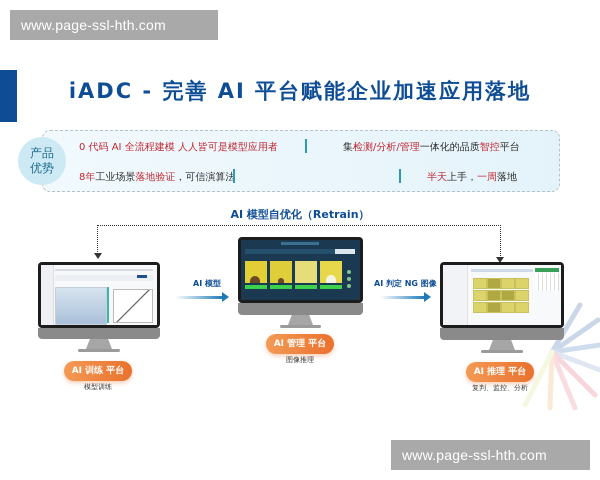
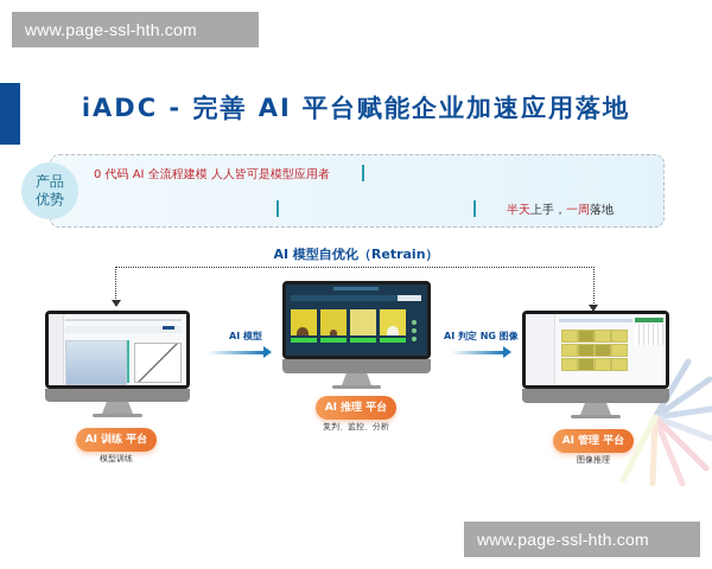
  www.page-ssl-hth.com
  www.page-ssl-hth.com
  iADC - 完善 AI 平台赋能企业加速应用落地
  0 代码 AI 全流程建模 人人皆可是模型应用者
- 集检测/分析/管理一体化的品质智控平台
- 8年工业场景落地验证，可信演算法
  半天上手，一周落地
  产品
  优势
  AI 模型自优化（Retrain）
  AI 模型
  AI 判定 NG 图像
  AI 训练 平台
  模型训练
- AI 管理 平台
+ AI 推理 平台
- 图像推理
+ 复判、监控、分析
- AI 推理 平台
+ AI 管理 平台
- 复判、监控、分析
+ 图像推理
